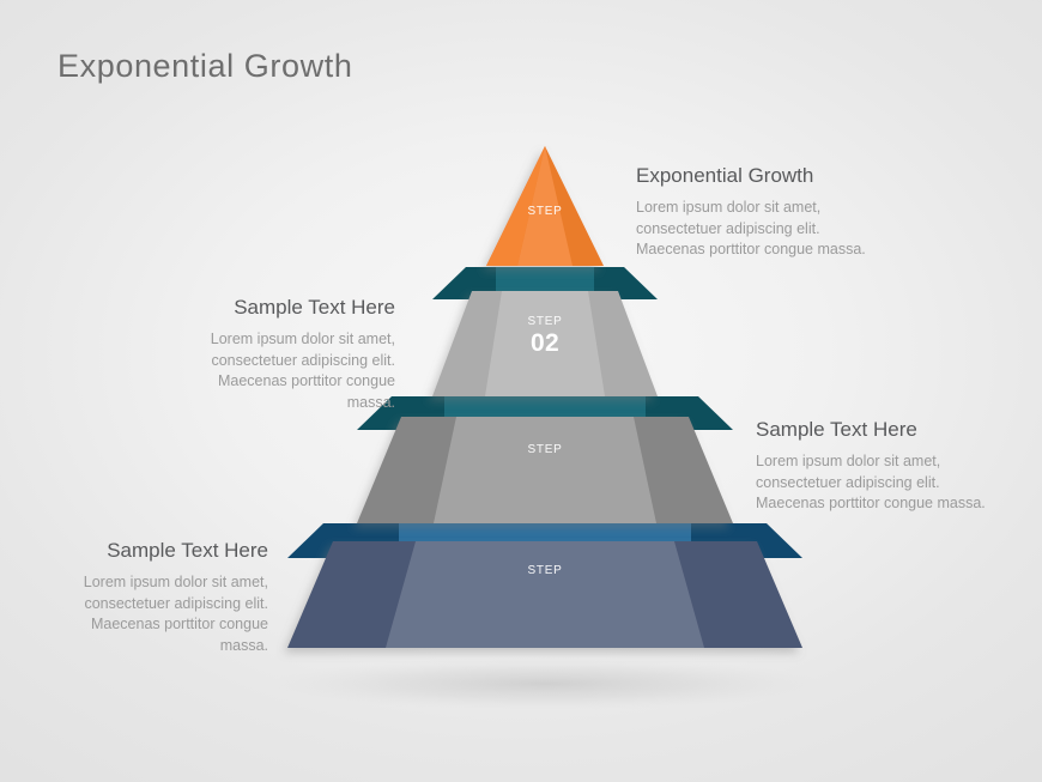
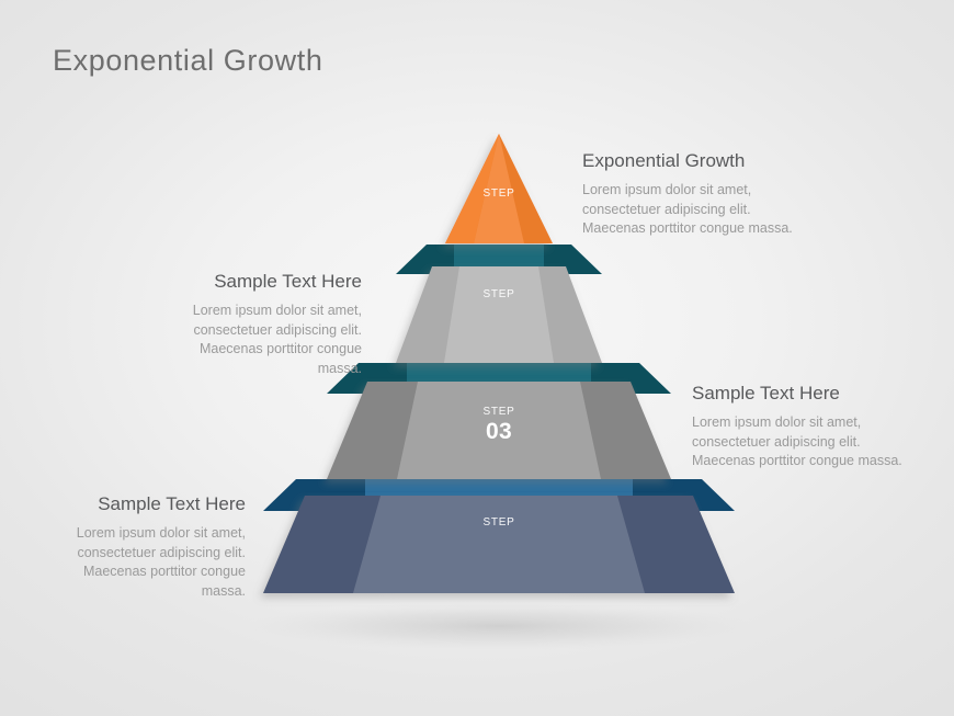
  Exponential Growth
  STEP
  STEP
- 02
  STEP
+ 03
  STEP
  Exponential Growth
  Lorem ipsum dolor sit amet, consectetuer adipiscing elit. Maecenas porttitor congue massa.
  Sample Text Here
  Lorem ipsum dolor sit amet, consectetuer adipiscing elit. Maecenas porttitor congue massa.
  Sample Text Here
  Lorem ipsum dolor sit amet, consectetuer adipiscing elit. Maecenas porttitor congue massa.
  Sample Text Here
  Lorem ipsum dolor sit amet, consectetuer adipiscing elit. Maecenas porttitor congue massa.
